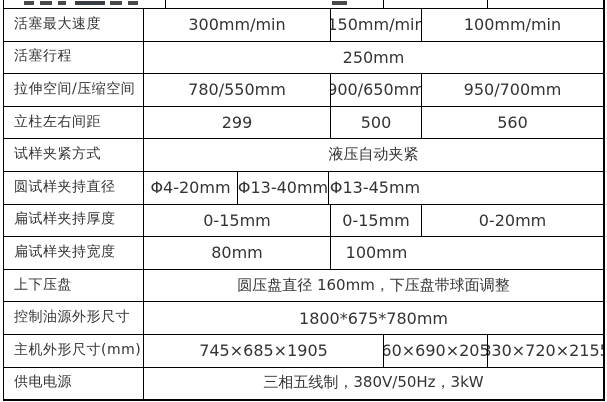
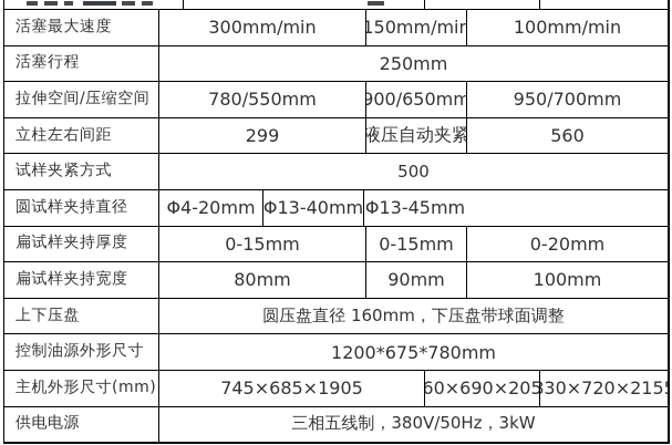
  活塞最大速度
  300mm/min
  150mm/min
  100mm/min
  活塞行程
  250mm
  拉伸空间/压缩空间
  780/550mm
  900/650mm
  950/700mm
  立柱左右间距
  299
- 500
+ 液压自动夹紧
  560
  试样夹紧方式
- 液压自动夹紧
+ 500
  圆试样夹持直径
  Φ4-20mm
  Φ13-40mm
  Φ13-45mm
  扁试样夹持厚度
  0-15mm
  0-15mm
  0-20mm
  扁试样夹持宽度
  80mm
+ 90mm
  100mm
  上下压盘
  圆压盘直径 160mm，下压盘带球面调整
  控制油源外形尺寸
- 1800*675*780mm
+ 1200*675*780mm
  主机外形尺寸(mm)
  745×685×1905
  60×690×205
  30×720×215
  供电电源
  三相五线制，380V/50Hz，3kW
